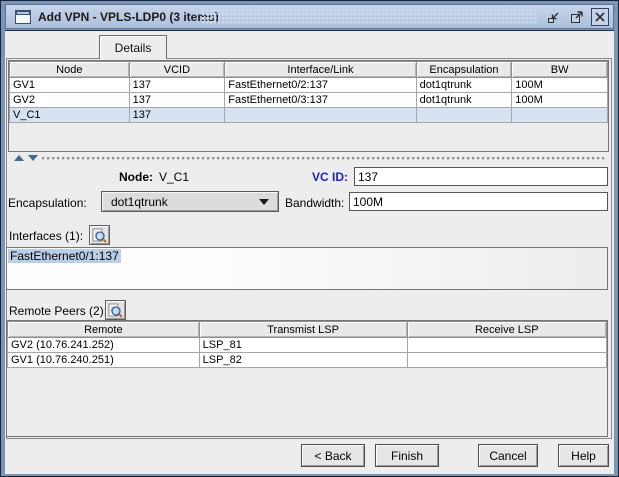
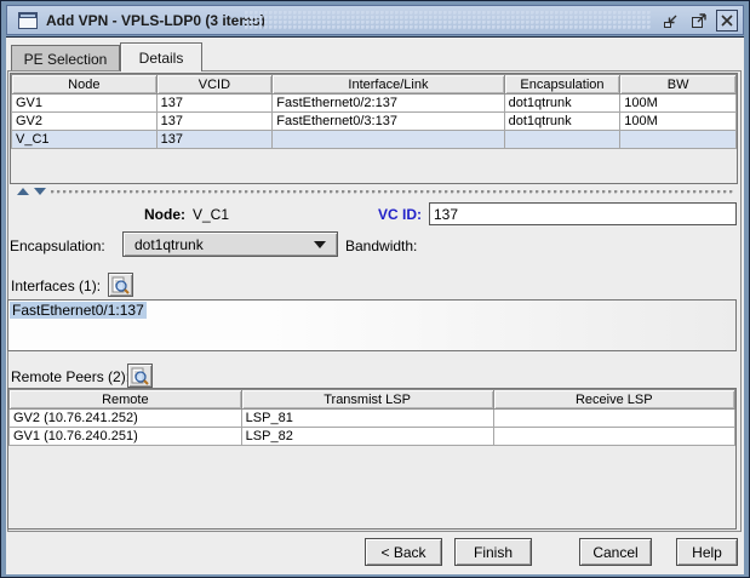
  Add VPN - VPLS-LDP0 (3 ite
+ PE Selection
  Details
  Node	VCID	Interface/Link	Encapsulation	BW
  GV1	137	FastEthernet0/2:137	dot1qtrunk	100M
  GV2	137	FastEthernet0/3:137	dot1qtrunk	100M
  V_C1	137
  Node:
  V_C1
  VC ID:
  137
  Encapsulation:
  dot1qtrunk
  Bandwidth:
- 100M
  Interfaces (1):
  FastEthernet0/1:137
  Remote Peers (2)
  Remote	Transmist LSP	Receive LSP
  GV2 (10.76.241.252)	LSP_81
  GV1 (10.76.240.251)	LSP_82
  < Back
  Finish
  Cancel
  Help
